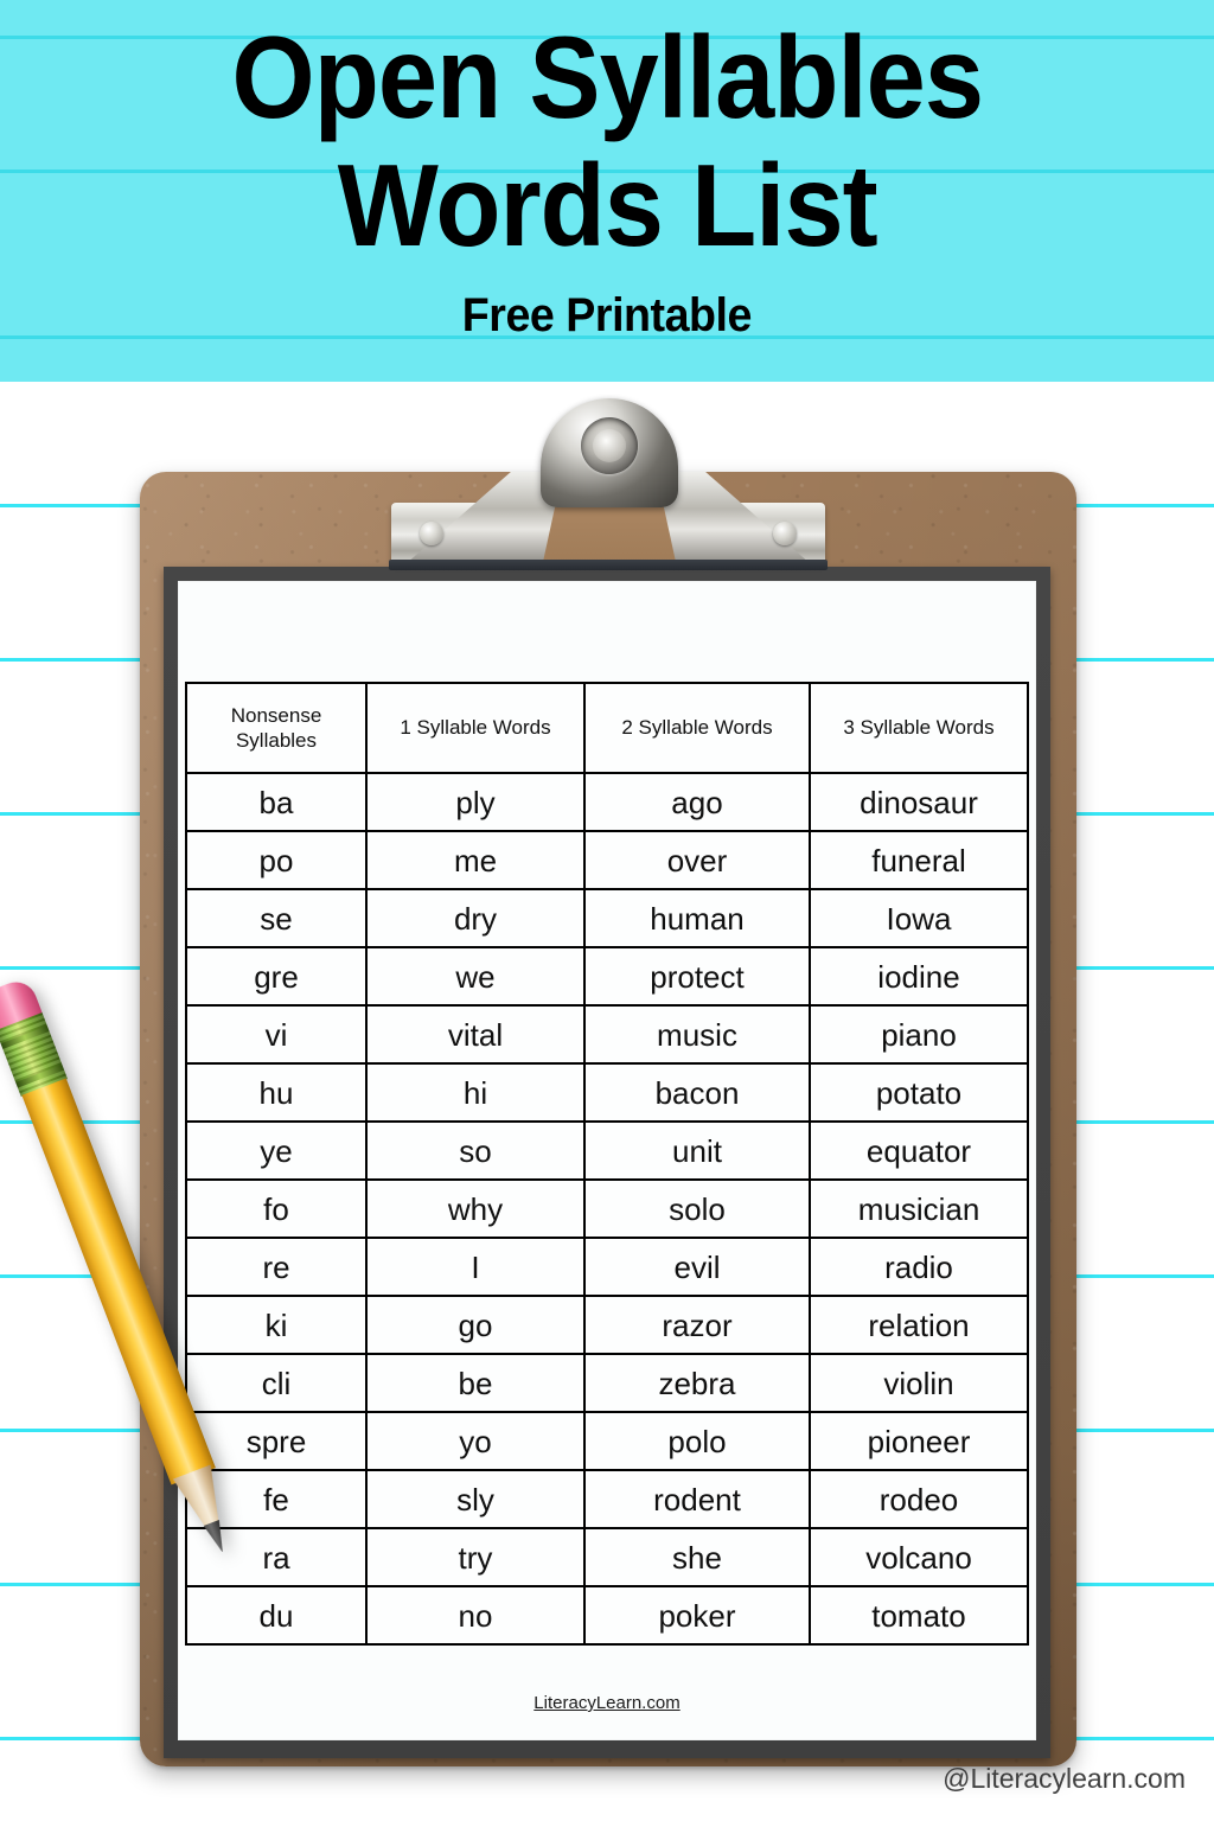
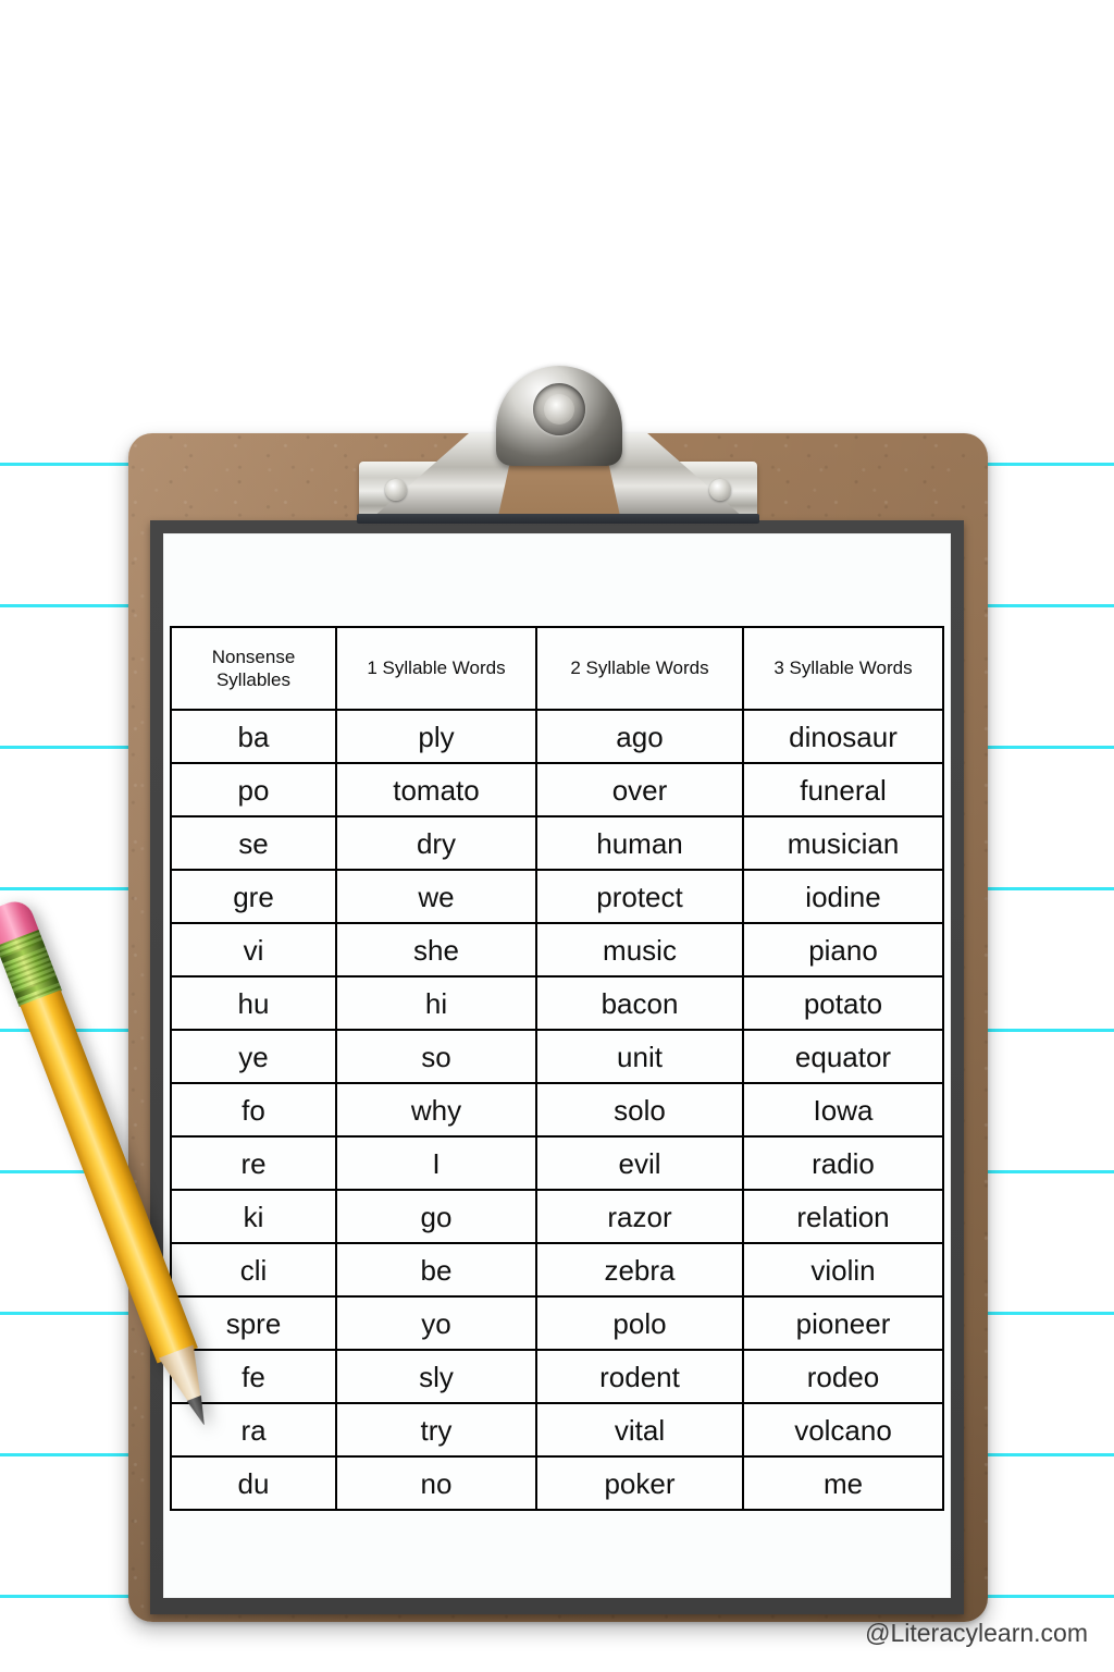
- Open Syllables
- Words List
- Free Printable
  Nonsense Syllables	1 Syllable Words	2 Syllable Words	3 Syllable Words
  ba	ply	ago	dinosaur
- po	me	over	funeral
+ po	tomato	over	funeral
- se	dry	human	Iowa
+ se	dry	human	musician
  gre	we	protect	iodine
- vi	vital	music	piano
+ vi	she	music	piano
  hu	hi	bacon	potato
  ye	so	unit	equator
- fo	why	solo	musician
+ fo	why	solo	Iowa
  re	I	evil	radio
  ki	go	razor	relation
  cli	be	zebra	violin
  spre	yo	polo	pioneer
  fe	sly	rodent	rodeo
- ra	try	she	volcano
+ ra	try	vital	volcano
- du	no	poker	tomato
+ du	no	poker	me
- LiteracyLearn.com
  @Literacylearn.com
